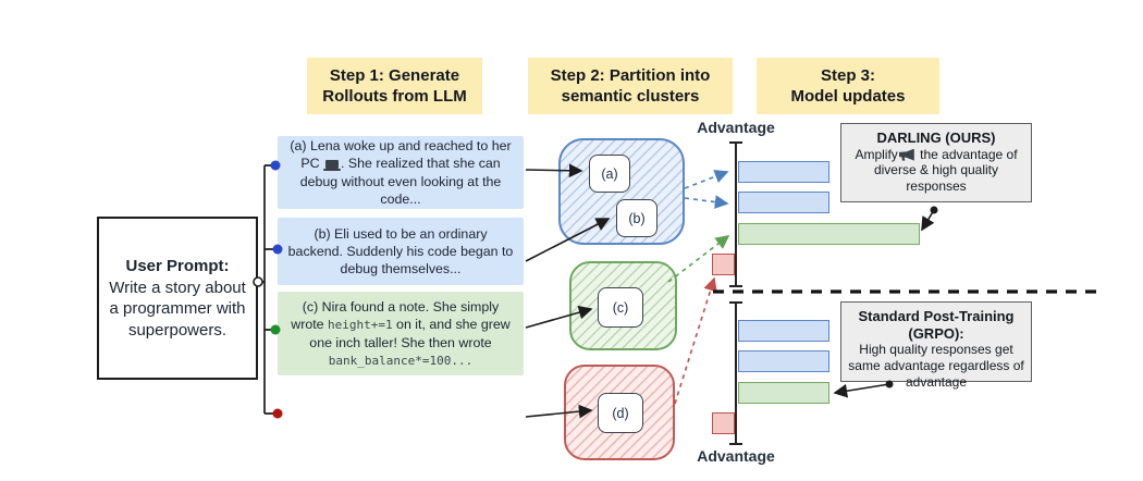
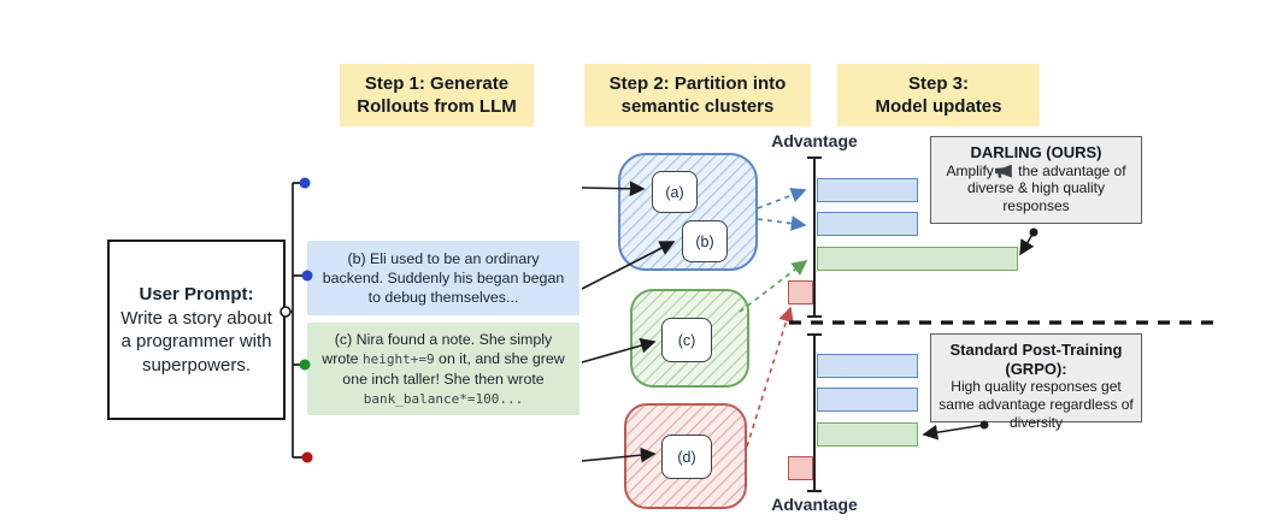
  Step 1: Generate
  Rollouts from LLM
  Step 2: Partition into
  semantic clusters
  Step 3:
  Model updates
  User Prompt:
  Write a story about
  a programmer with
  superpowers.
- (a) Lena woke up and reached to her PC . She realized that she can debug without even looking at the code...
- (b) Eli used to be an ordinary backend. Suddenly his code began to debug themselves...
+ (b) Eli used to be an ordinary backend. Suddenly his began began to debug themselves...
- (c) Nira found a note. She simply wrote height+=1 on it, and she grew one inch taller! She then wrote bank_balance*=100...
+ (c) Nira found a note. She simply wrote height+=9 on it, and she grew one inch taller! She then wrote bank_balance*=100...
  (a)
  (b)
  (c)
  (d)
  Advantage
  Advantage
  DARLING (OURS)
  Amplify the advantage of diverse & high quality responses
  Standard Post-Training (GRPO):
- High quality responses get same advantage regardless of advantage
+ High quality responses get same advantage regardless of diversity
